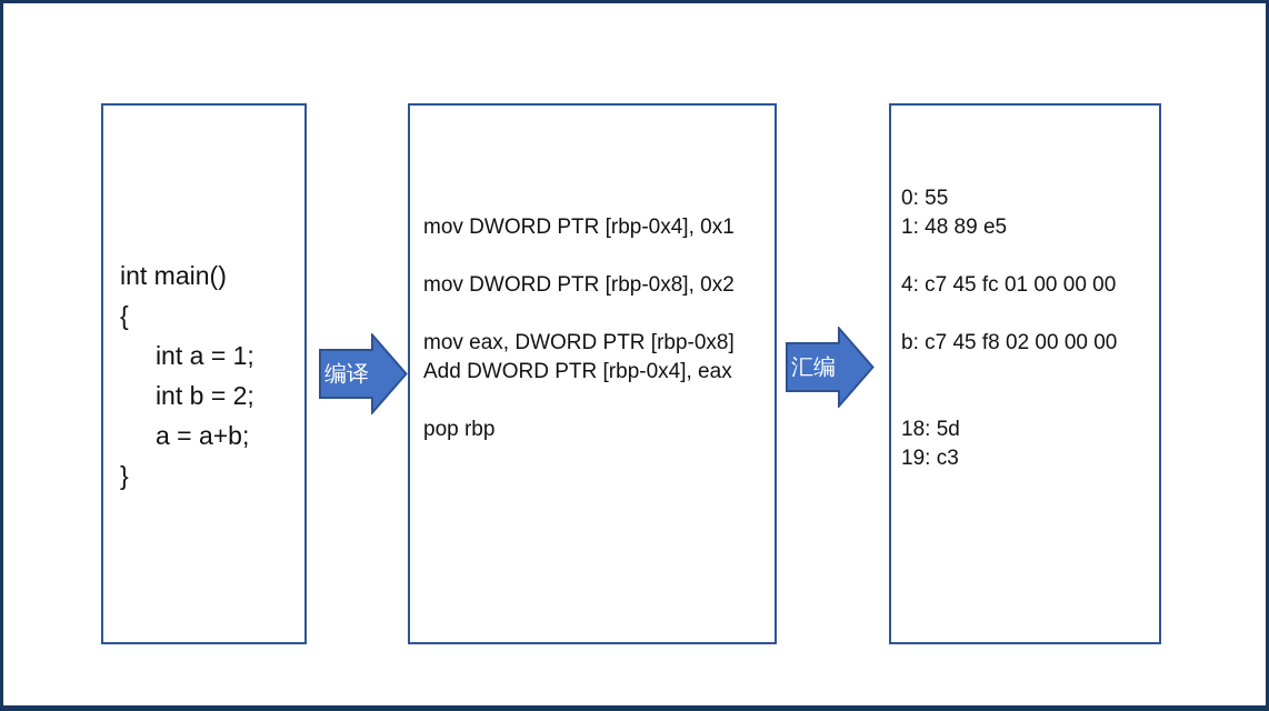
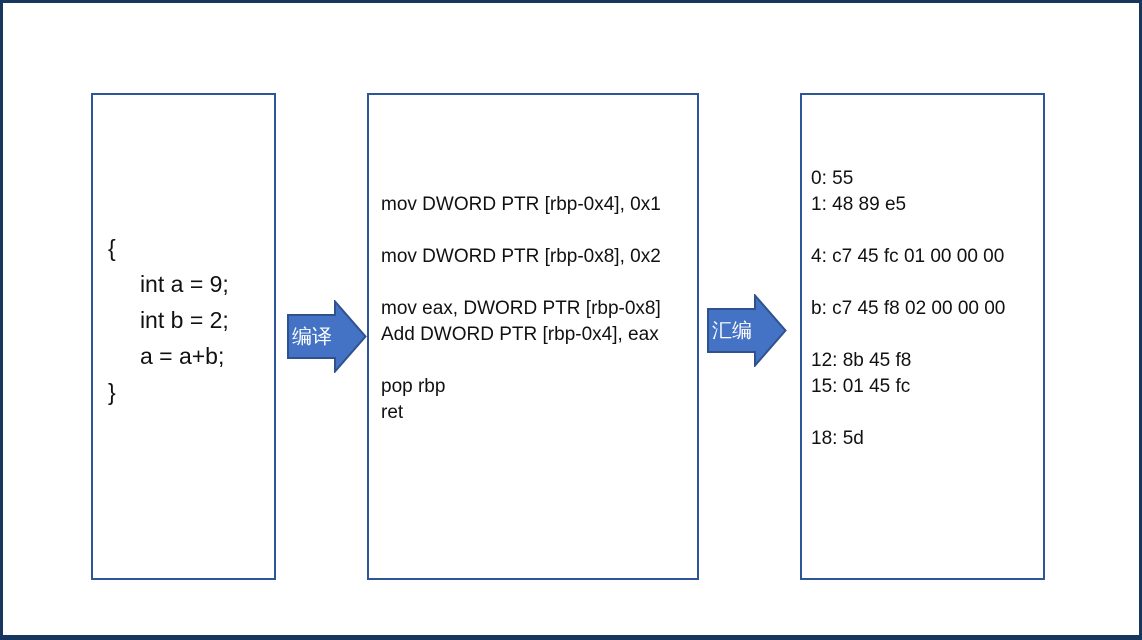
- int main()
  {
- int a = 1;
+ int a = 9;
  int b = 2;
  a = a+b;
  }
  编译
  mov DWORD PTR [rbp-0x4], 0x1
  mov DWORD PTR [rbp-0x8], 0x2
  mov eax, DWORD PTR [rbp-0x8]
  Add DWORD PTR [rbp-0x4], eax
  pop rbp
+ ret
  汇编
  0: 55
  1: 48 89 e5
  4: c7 45 fc 01 00 00 00
  b: c7 45 f8 02 00 00 00
+ 12: 8b 45 f8
+ 15: 01 45 fc
  18: 5d
- 19: c3
